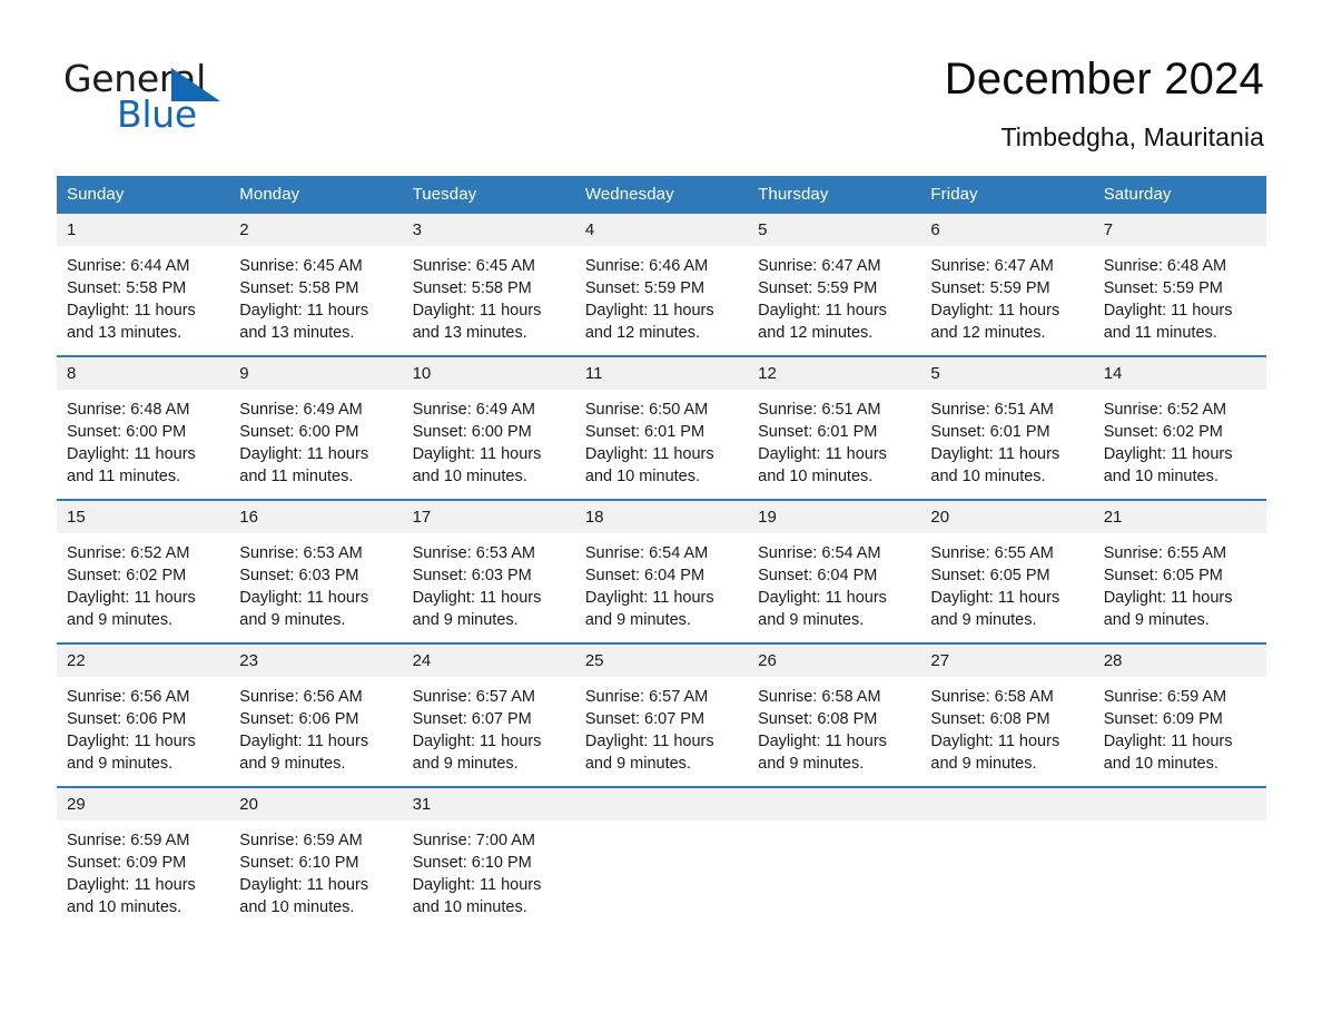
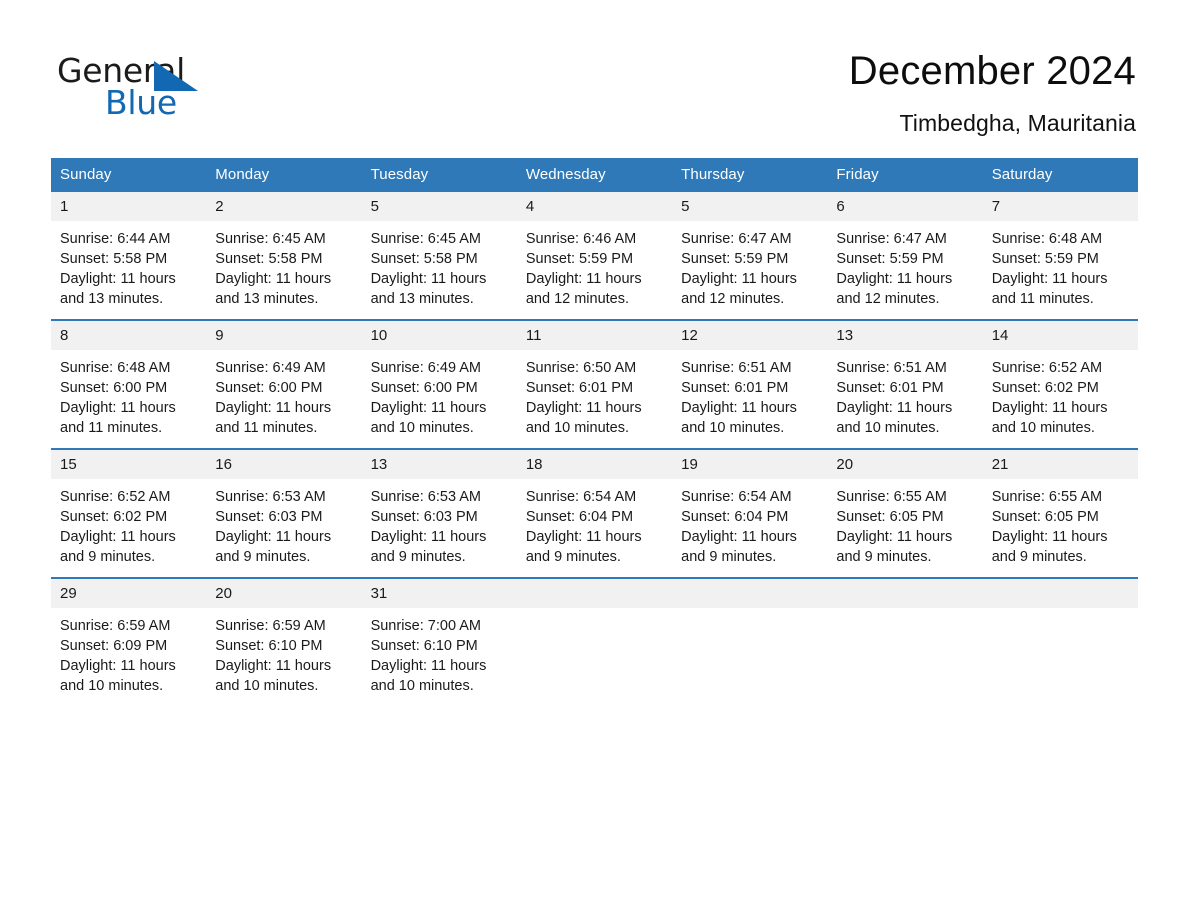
  General
  Blue
  December 2024
  Timbedgha, Mauritania
  Sunday	Monday	Tuesday	Wednesday	Thursday	Friday	Saturday
- 1 Sunrise: 6:44 AM Sunset: 5:58 PM Daylight: 11 hours and 13 minutes.	2 Sunrise: 6:45 AM Sunset: 5:58 PM Daylight: 11 hours and 13 minutes.	3 Sunrise: 6:45 AM Sunset: 5:58 PM Daylight: 11 hours and 13 minutes.	4 Sunrise: 6:46 AM Sunset: 5:59 PM Daylight: 11 hours and 12 minutes.	5 Sunrise: 6:47 AM Sunset: 5:59 PM Daylight: 11 hours and 12 minutes.	6 Sunrise: 6:47 AM Sunset: 5:59 PM Daylight: 11 hours and 12 minutes.	7 Sunrise: 6:48 AM Sunset: 5:59 PM Daylight: 11 hours and 11 minutes.
+ 1 Sunrise: 6:44 AM Sunset: 5:58 PM Daylight: 11 hours and 13 minutes.	2 Sunrise: 6:45 AM Sunset: 5:58 PM Daylight: 11 hours and 13 minutes.	5 Sunrise: 6:45 AM Sunset: 5:58 PM Daylight: 11 hours and 13 minutes.	4 Sunrise: 6:46 AM Sunset: 5:59 PM Daylight: 11 hours and 12 minutes.	5 Sunrise: 6:47 AM Sunset: 5:59 PM Daylight: 11 hours and 12 minutes.	6 Sunrise: 6:47 AM Sunset: 5:59 PM Daylight: 11 hours and 12 minutes.	7 Sunrise: 6:48 AM Sunset: 5:59 PM Daylight: 11 hours and 11 minutes.
- 8 Sunrise: 6:48 AM Sunset: 6:00 PM Daylight: 11 hours and 11 minutes.	9 Sunrise: 6:49 AM Sunset: 6:00 PM Daylight: 11 hours and 11 minutes.	10 Sunrise: 6:49 AM Sunset: 6:00 PM Daylight: 11 hours and 10 minutes.	11 Sunrise: 6:50 AM Sunset: 6:01 PM Daylight: 11 hours and 10 minutes.	12 Sunrise: 6:51 AM Sunset: 6:01 PM Daylight: 11 hours and 10 minutes.	5 Sunrise: 6:51 AM Sunset: 6:01 PM Daylight: 11 hours and 10 minutes.	14 Sunrise: 6:52 AM Sunset: 6:02 PM Daylight: 11 hours and 10 minutes.
+ 8 Sunrise: 6:48 AM Sunset: 6:00 PM Daylight: 11 hours and 11 minutes.	9 Sunrise: 6:49 AM Sunset: 6:00 PM Daylight: 11 hours and 11 minutes.	10 Sunrise: 6:49 AM Sunset: 6:00 PM Daylight: 11 hours and 10 minutes.	11 Sunrise: 6:50 AM Sunset: 6:01 PM Daylight: 11 hours and 10 minutes.	12 Sunrise: 6:51 AM Sunset: 6:01 PM Daylight: 11 hours and 10 minutes.	13 Sunrise: 6:51 AM Sunset: 6:01 PM Daylight: 11 hours and 10 minutes.	14 Sunrise: 6:52 AM Sunset: 6:02 PM Daylight: 11 hours and 10 minutes.
- 15 Sunrise: 6:52 AM Sunset: 6:02 PM Daylight: 11 hours and 9 minutes.	16 Sunrise: 6:53 AM Sunset: 6:03 PM Daylight: 11 hours and 9 minutes.	17 Sunrise: 6:53 AM Sunset: 6:03 PM Daylight: 11 hours and 9 minutes.	18 Sunrise: 6:54 AM Sunset: 6:04 PM Daylight: 11 hours and 9 minutes.	19 Sunrise: 6:54 AM Sunset: 6:04 PM Daylight: 11 hours and 9 minutes.	20 Sunrise: 6:55 AM Sunset: 6:05 PM Daylight: 11 hours and 9 minutes.	21 Sunrise: 6:55 AM Sunset: 6:05 PM Daylight: 11 hours and 9 minutes.
+ 15 Sunrise: 6:52 AM Sunset: 6:02 PM Daylight: 11 hours and 9 minutes.	16 Sunrise: 6:53 AM Sunset: 6:03 PM Daylight: 11 hours and 9 minutes.	13 Sunrise: 6:53 AM Sunset: 6:03 PM Daylight: 11 hours and 9 minutes.	18 Sunrise: 6:54 AM Sunset: 6:04 PM Daylight: 11 hours and 9 minutes.	19 Sunrise: 6:54 AM Sunset: 6:04 PM Daylight: 11 hours and 9 minutes.	20 Sunrise: 6:55 AM Sunset: 6:05 PM Daylight: 11 hours and 9 minutes.	21 Sunrise: 6:55 AM Sunset: 6:05 PM Daylight: 11 hours and 9 minutes.
- 22 Sunrise: 6:56 AM Sunset: 6:06 PM Daylight: 11 hours and 9 minutes.	23 Sunrise: 6:56 AM Sunset: 6:06 PM Daylight: 11 hours and 9 minutes.	24 Sunrise: 6:57 AM Sunset: 6:07 PM Daylight: 11 hours and 9 minutes.	25 Sunrise: 6:57 AM Sunset: 6:07 PM Daylight: 11 hours and 9 minutes.	26 Sunrise: 6:58 AM Sunset: 6:08 PM Daylight: 11 hours and 9 minutes.	27 Sunrise: 6:58 AM Sunset: 6:08 PM Daylight: 11 hours and 9 minutes.	28 Sunrise: 6:59 AM Sunset: 6:09 PM Daylight: 11 hours and 10 minutes.
  29 Sunrise: 6:59 AM Sunset: 6:09 PM Daylight: 11 hours and 10 minutes.	20 Sunrise: 6:59 AM Sunset: 6:10 PM Daylight: 11 hours and 10 minutes.	31 Sunrise: 7:00 AM Sunset: 6:10 PM Daylight: 11 hours and 10 minutes.
